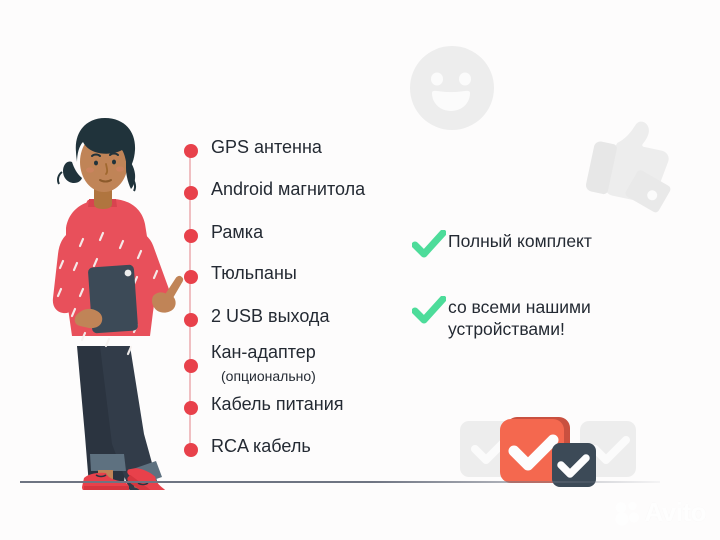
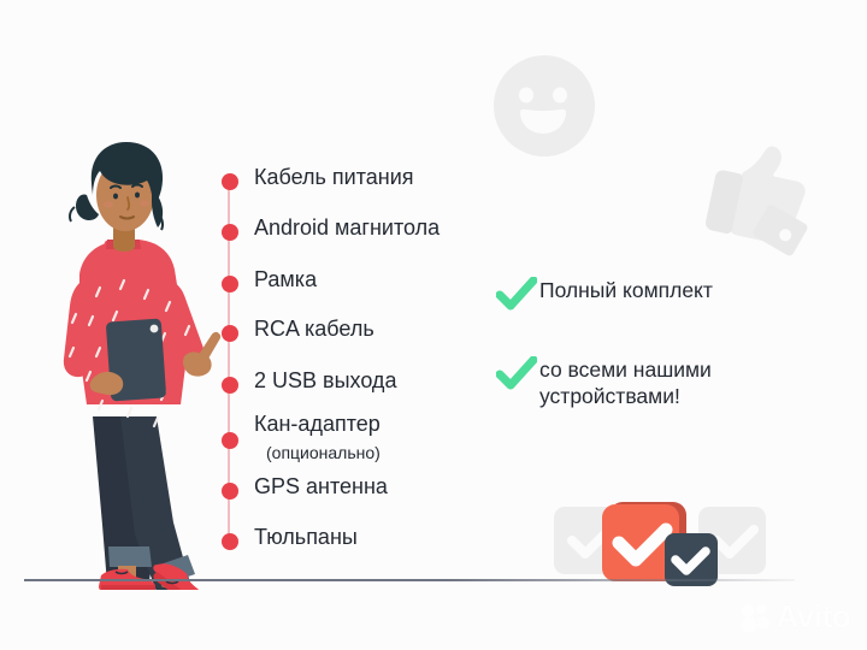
- GPS антенна
+ Кабель питания
  Android магнитола
  Рамка
- Тюльпаны
+ RCA кабель
  2 USB выхода
  Кан-адаптер
  (опционально)
- Кабель питания
+ GPS антенна
- RCA кабель
+ Тюльпаны
  Полный комплект
  со всеми нашими
  устройствами!
